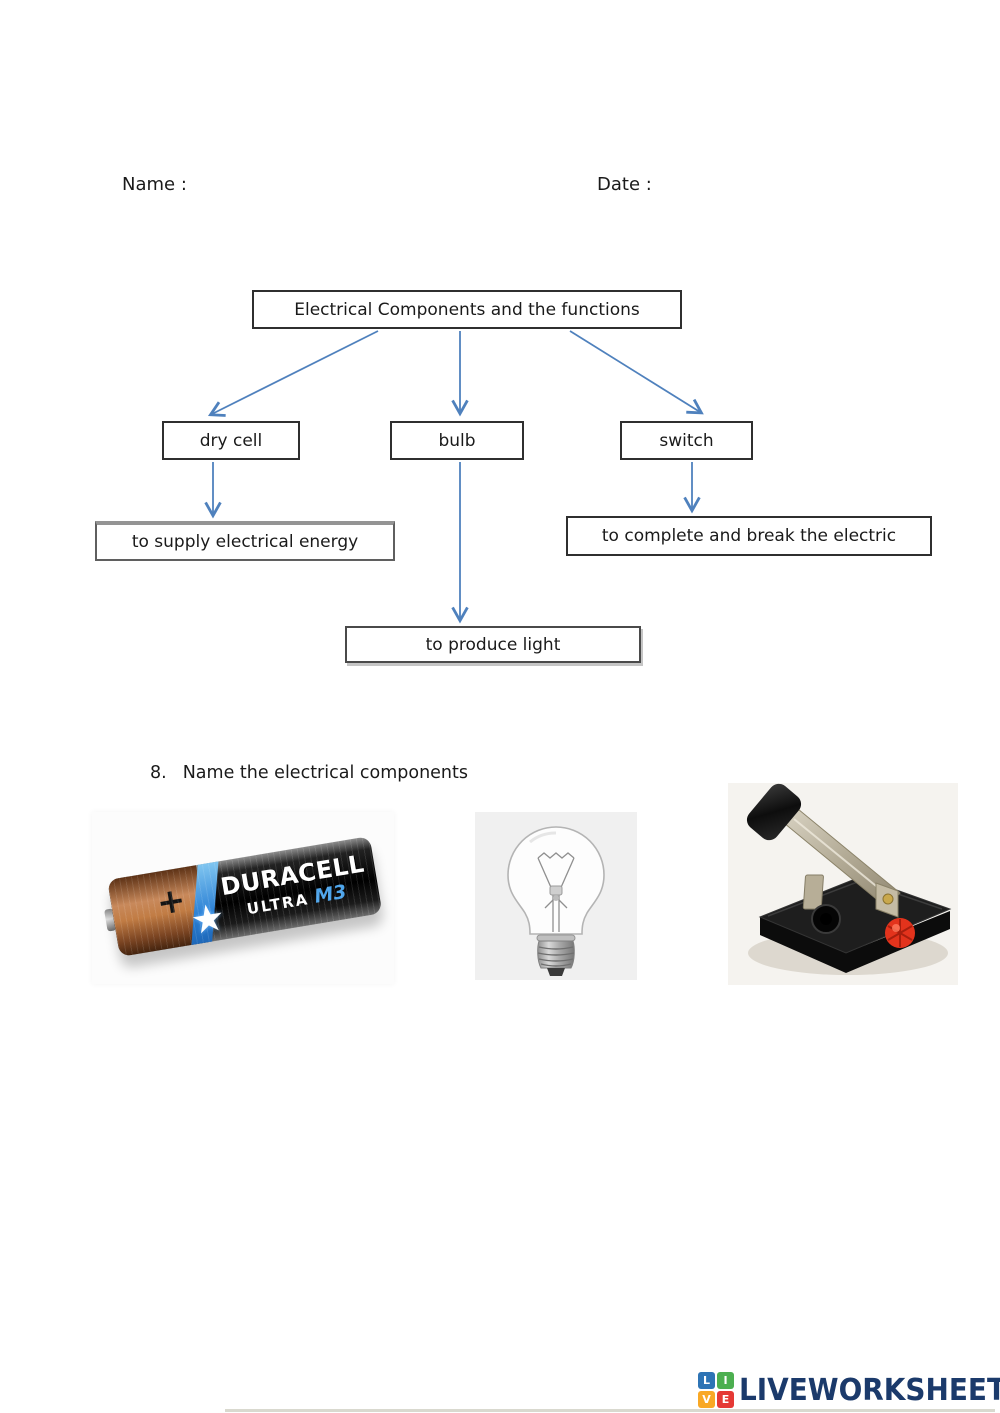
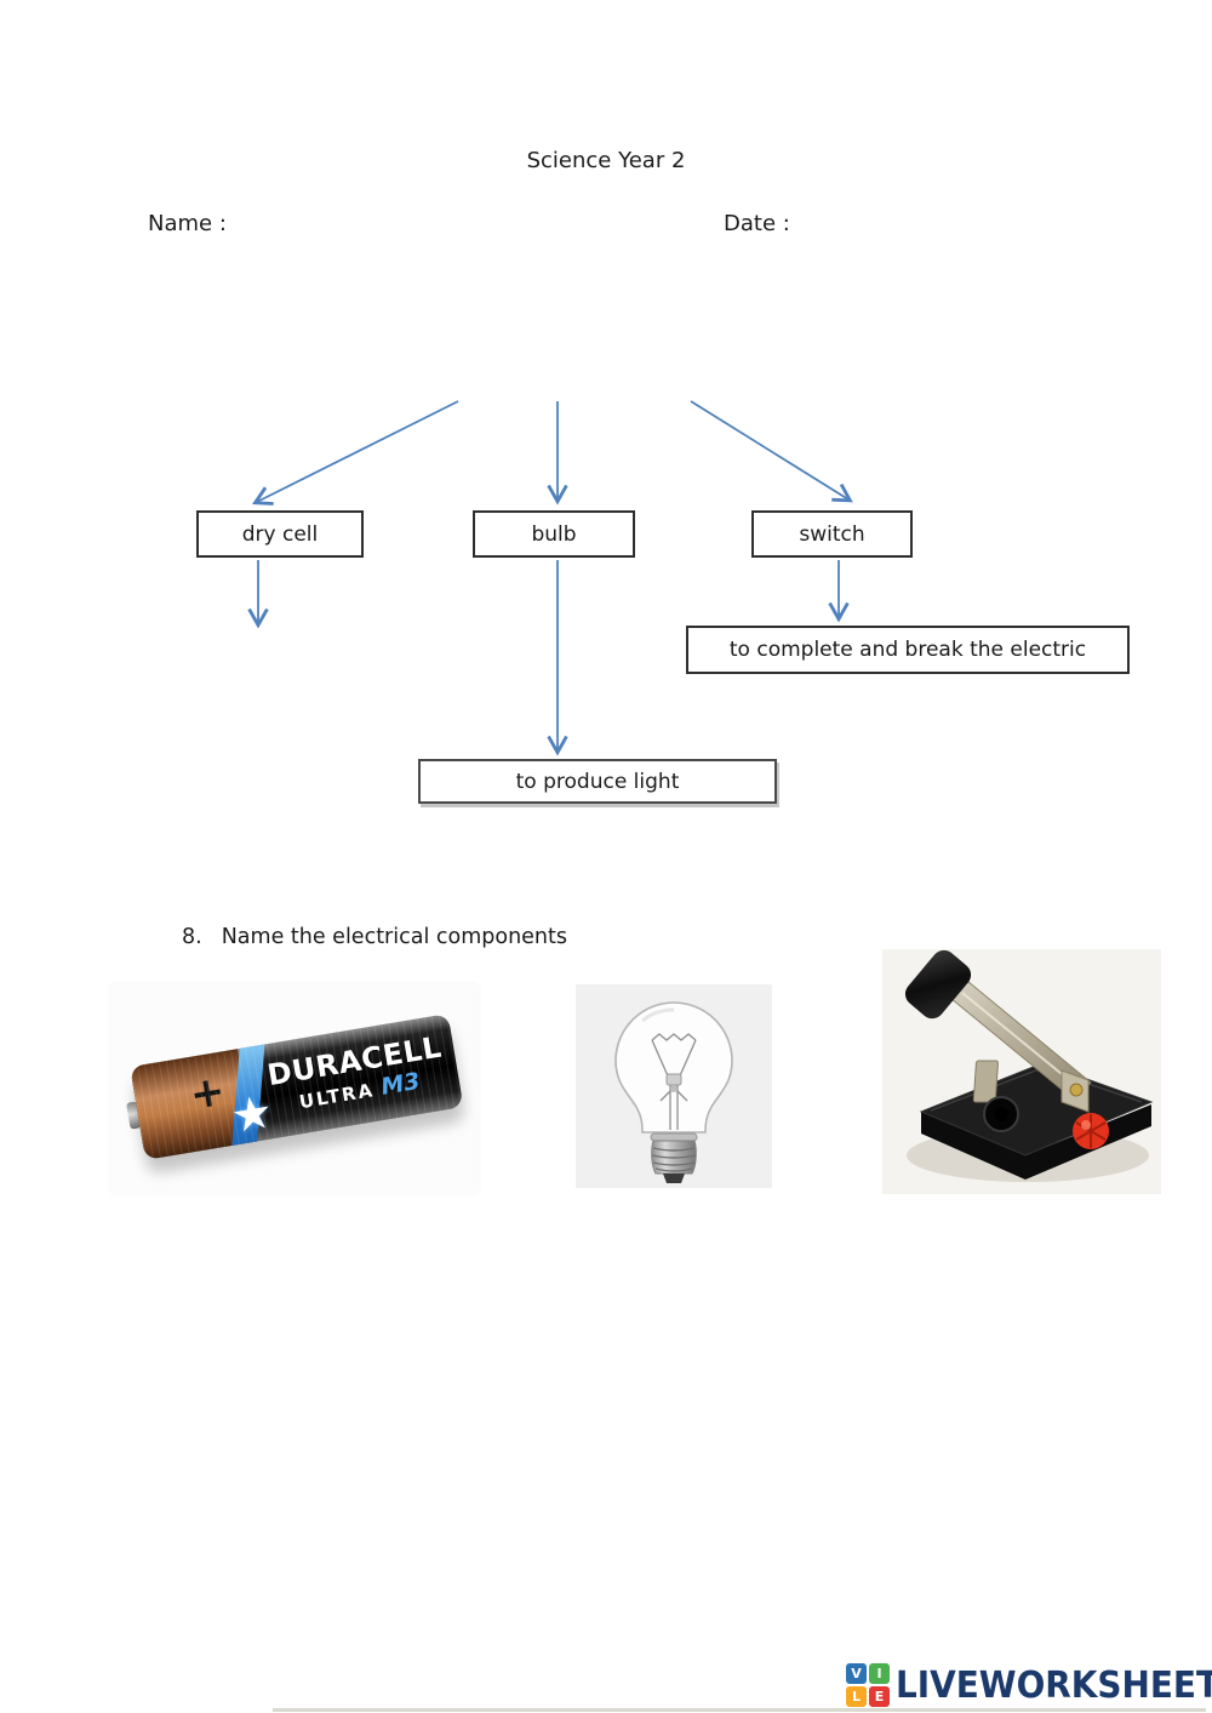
+ Science Year 2
  Name :
  Date :
- Electrical Components and the functions
  dry cell
  bulb
  switch
- to supply electrical energy
  to complete and break the electric
  to produce light
  8. Name the electrical components
- L
+ V
  I
- V
+ L
  E
  LIVEWORKSHEET
